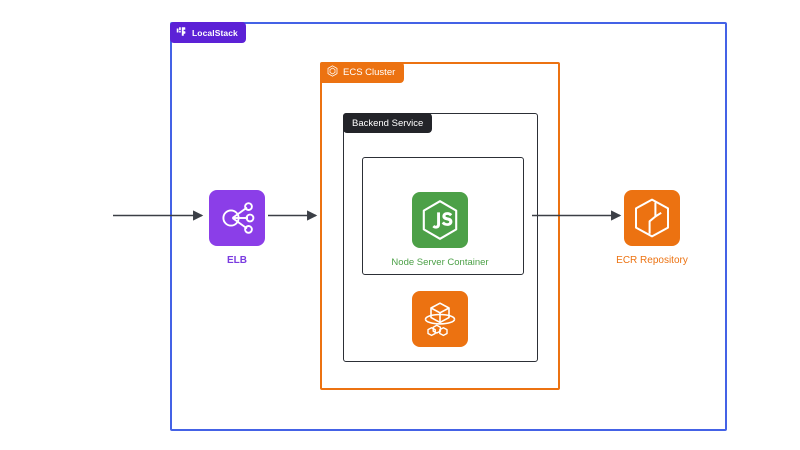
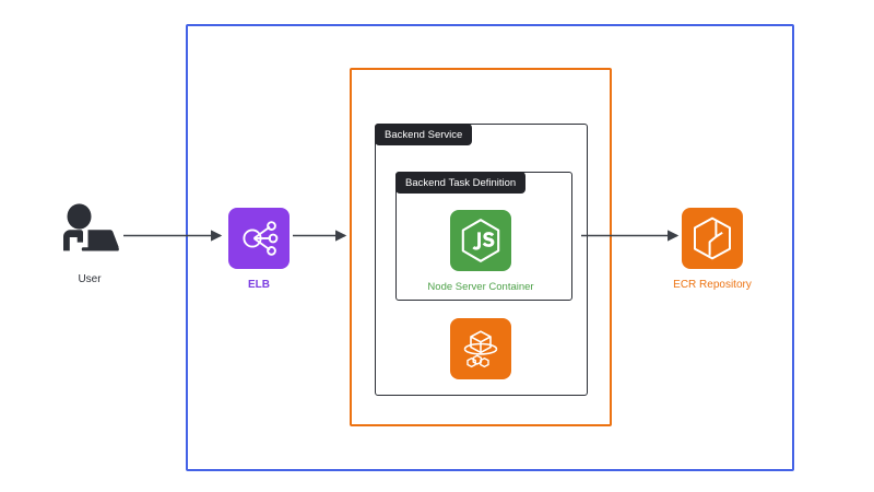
- LocalStack
- ECS Cluster
  Backend Service
+ Backend Task Definition
+ User
  ELB
  Node Server Container
  ECR Repository
